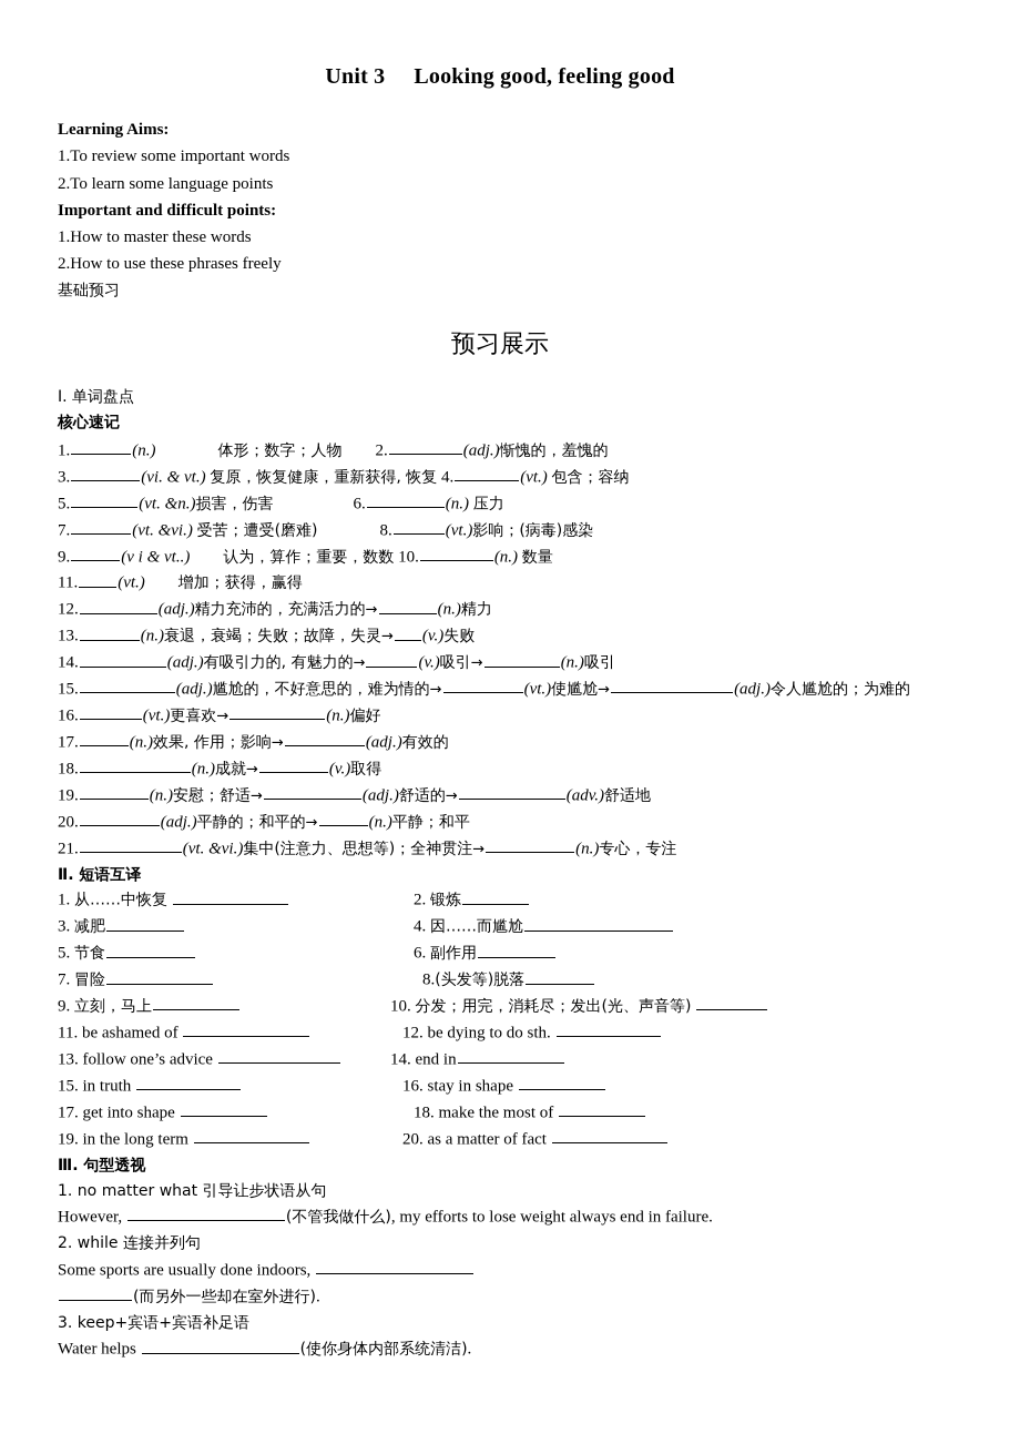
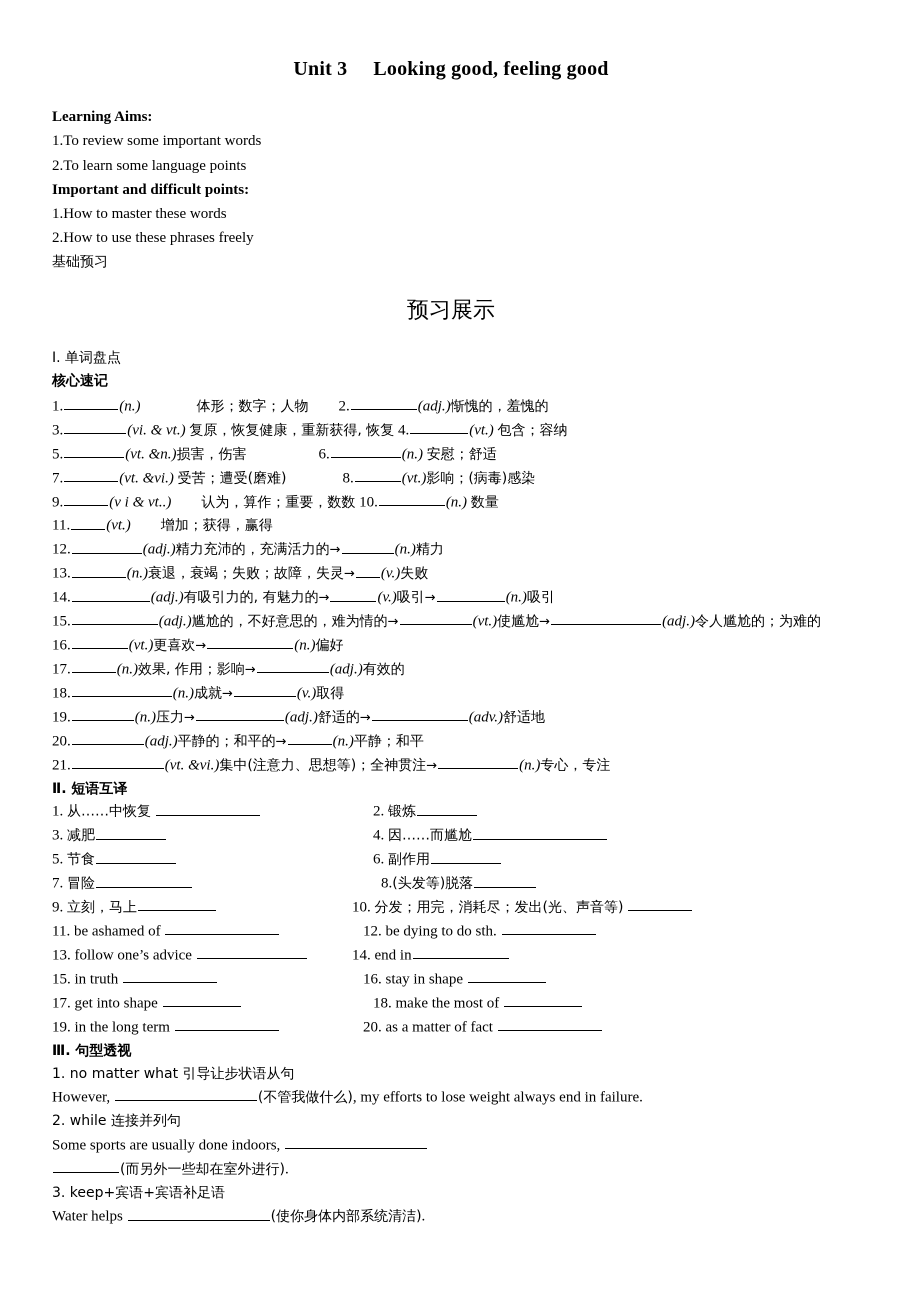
  Unit 3 Looking good, feeling good
  Learning Aims:
  1.To review some important words
  2.To learn some language points
  Important and difficult points:
  1.How to master these words
  2.How to use these phrases freely
  基础预习
  预习展示
  Ⅰ. 单词盘点
  核心速记
  1. (n.) 体形；数字；人物 2. (adj.)惭愧的，羞愧的
  3. (vi. & vt.) 复原，恢复健康，重新获得, 恢复 4. (vt.) 包含；容纳
- 5. (vt. &n.)损害，伤害 6. (n.) 压力
+ 5. (vt. &n.)损害，伤害 6. (n.) 安慰；舒适
  7. (vt. &vi.) 受苦；遭受(磨难) 8. (vt.)影响；(病毒)感染
  9. (v i & vt..) 认为，算作；重要，数数 10. (n.) 数量
  11. (vt.) 增加；获得，赢得
  12. (adj.)精力充沛的，充满活力的→ (n.)精力
  13. (n.)衰退，衰竭；失败；故障，失灵→ (v.)失败
  14. (adj.)有吸引力的, 有魅力的→ (v.)吸引→ (n.)吸引
  15. (adj.)尴尬的，不好意思的，难为情的→ (vt.)使尴尬→ (adj.)令人尴尬的；为难的
  16. (vt.)更喜欢→ (n.)偏好
  17. (n.)效果, 作用；影响→ (adj.)有效的
  18. (n.)成就→ (v.)取得
- 19. (n.)安慰；舒适→ (adj.)舒适的→ (adv.)舒适地
+ 19. (n.)压力→ (adj.)舒适的→ (adv.)舒适地
  20. (adj.)平静的；和平的→ (n.)平静；和平
  21. (vt. &vi.)集中(注意力、思想等)；全神贯注→ (n.)专心，专注
  Ⅱ. 短语互译
  1. 从……中恢复
  2. 锻炼
  3. 减肥
  4. 因……而尴尬
  5. 节食
  6. 副作用
  7. 冒险
  8.(头发等)脱落
  9. 立刻，马上
  10. 分发；用完，消耗尽；发出(光、声音等)
  11. be ashamed of
  12. be dying to do sth.
  13. follow one’s advice
  14. end in
  15. in truth
  16. stay in shape
  17. get into shape
  18. make the most of
  19. in the long term
  20. as a matter of fact
  Ⅲ. 句型透视
  1. no matter what 引导让步状语从句
  However, (不管我做什么), my efforts to lose weight always end in failure.
  2. while 连接并列句
  Some sports are usually done indoors,
  (而另外一些却在室外进行).
  3. keep+宾语+宾语补足语
  Water helps (使你身体内部系统清洁).
